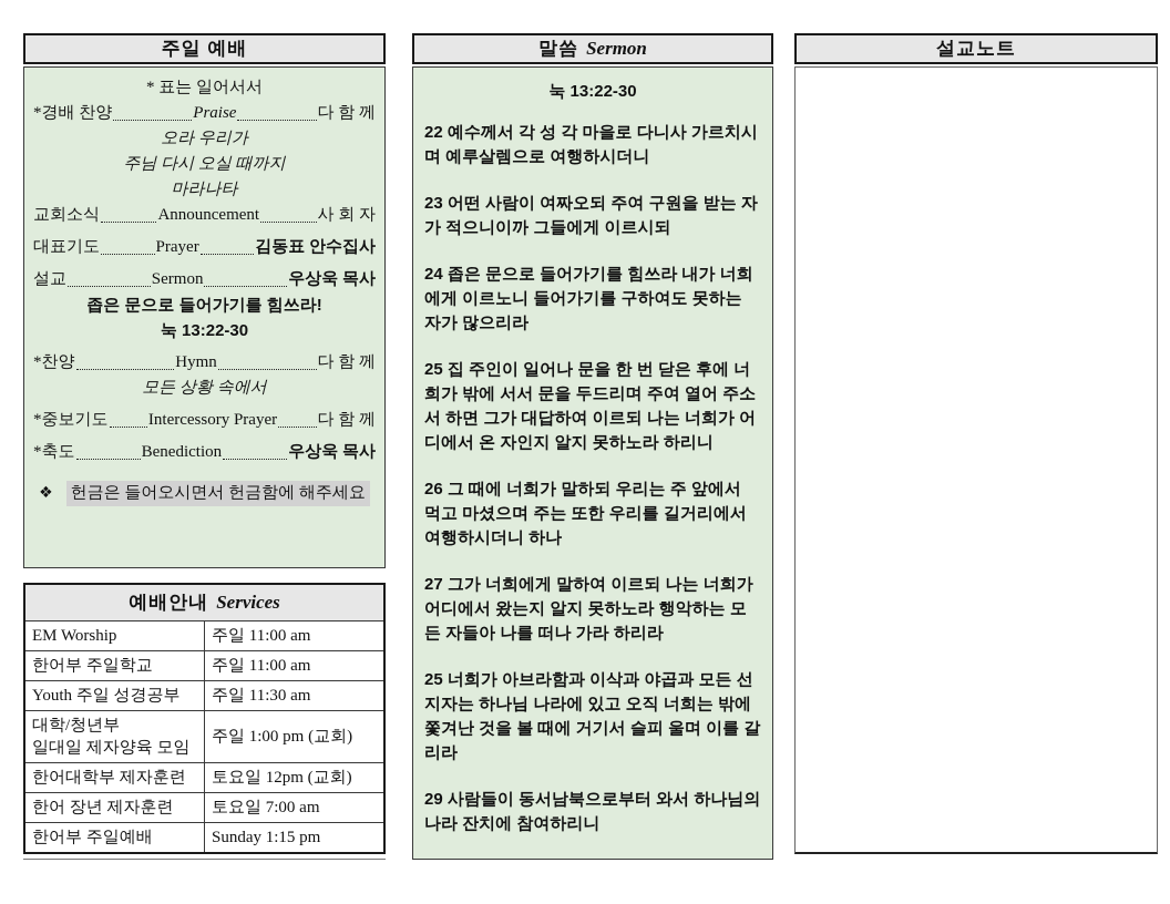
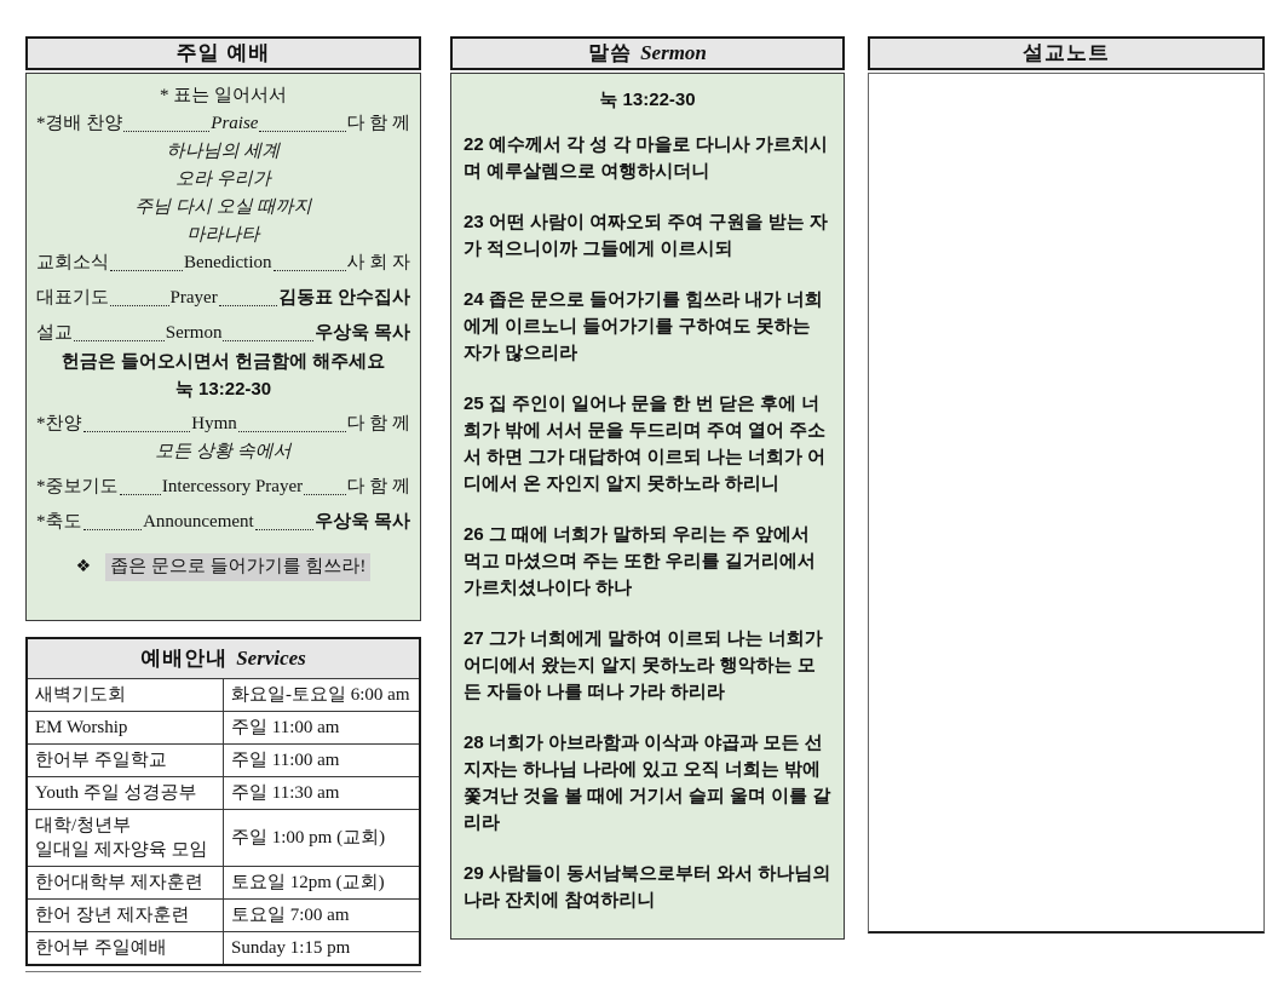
  주일 예배
  * 표는 일어서서
  *경배 찬양
  Praise
  다 함 께
+ 하나님의 세계
  오라 우리가
  주님 다시 오실 때까지
  마라나타
  교회소식
- Announcement
+ Benediction
  사 회 자
  대표기도
  Prayer
  김동표 안수집사
  설교
  Sermon
  우상욱 목사
- 좁은 문으로 들어가기를 힘쓰라!
+ 헌금은 들어오시면서 헌금함에 해주세요
  눅 13:22-30
  *찬양
  Hymn
  다 함 께
  모든 상황 속에서
  *중보기도
  Intercessory Prayer
  다 함 께
  *축도
- Benediction
+ Announcement
  우상욱 목사
  ❖
- 헌금은 들어오시면서 헌금함에 해주세요
+ 좁은 문으로 들어가기를 힘쓰라!
  예배안내 Services
+ 새벽기도회	화요일-토요일 6:00 am
  EM Worship	주일 11:00 am
  한어부 주일학교	주일 11:00 am
  Youth 주일 성경공부	주일 11:30 am
  대학/청년부 일대일 제자양육 모임	주일 1:00 pm (교회)
  한어대학부 제자훈련	토요일 12pm (교회)
  한어 장년 제자훈련	토요일 7:00 am
  한어부 주일예배	Sunday 1:15 pm
  말씀
  Sermon
  눅 13:22-30
  22 예수께서 각 성 각 마을로 다니사 가르치시며 예루살렘으로 여행하시더니
  23 어떤 사람이 여짜오되 주여 구원을 받는 자가 적으니이까 그들에게 이르시되
  24 좁은 문으로 들어가기를 힘쓰라 내가 너희에게 이르노니 들어가기를 구하여도 못하는 자가 많으리라
  25 집 주인이 일어나 문을 한 번 닫은 후에 너희가 밖에 서서 문을 두드리며 주여 열어 주소서 하면 그가 대답하여 이르되 나는 너희가 어디에서 온 자인지 알지 못하노라 하리니
- 26 그 때에 너희가 말하되 우리는 주 앞에서 먹고 마셨으며 주는 또한 우리를 길거리에서 여행하시더니 하나
+ 26 그 때에 너희가 말하되 우리는 주 앞에서 먹고 마셨으며 주는 또한 우리를 길거리에서 가르치셨나이다 하나
  27 그가 너희에게 말하여 이르되 나는 너희가 어디에서 왔는지 알지 못하노라 행악하는 모든 자들아 나를 떠나 가라 하리라
- 25 너희가 아브라함과 이삭과 야곱과 모든 선지자는 하나님 나라에 있고 오직 너희는 밖에 쫓겨난 것을 볼 때에 거기서 슬피 울며 이를 갈리라
+ 28 너희가 아브라함과 이삭과 야곱과 모든 선지자는 하나님 나라에 있고 오직 너희는 밖에 쫓겨난 것을 볼 때에 거기서 슬피 울며 이를 갈리라
  29 사람들이 동서남북으로부터 와서 하나님의 나라 잔치에 참여하리니
  설교노트
